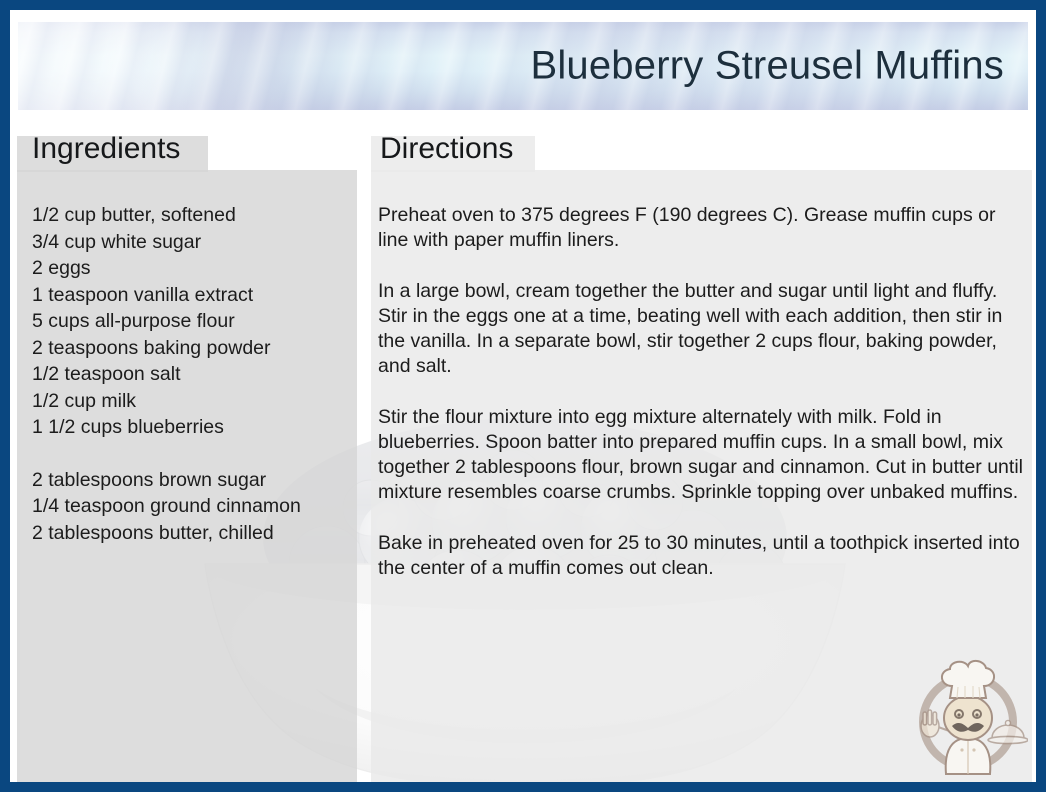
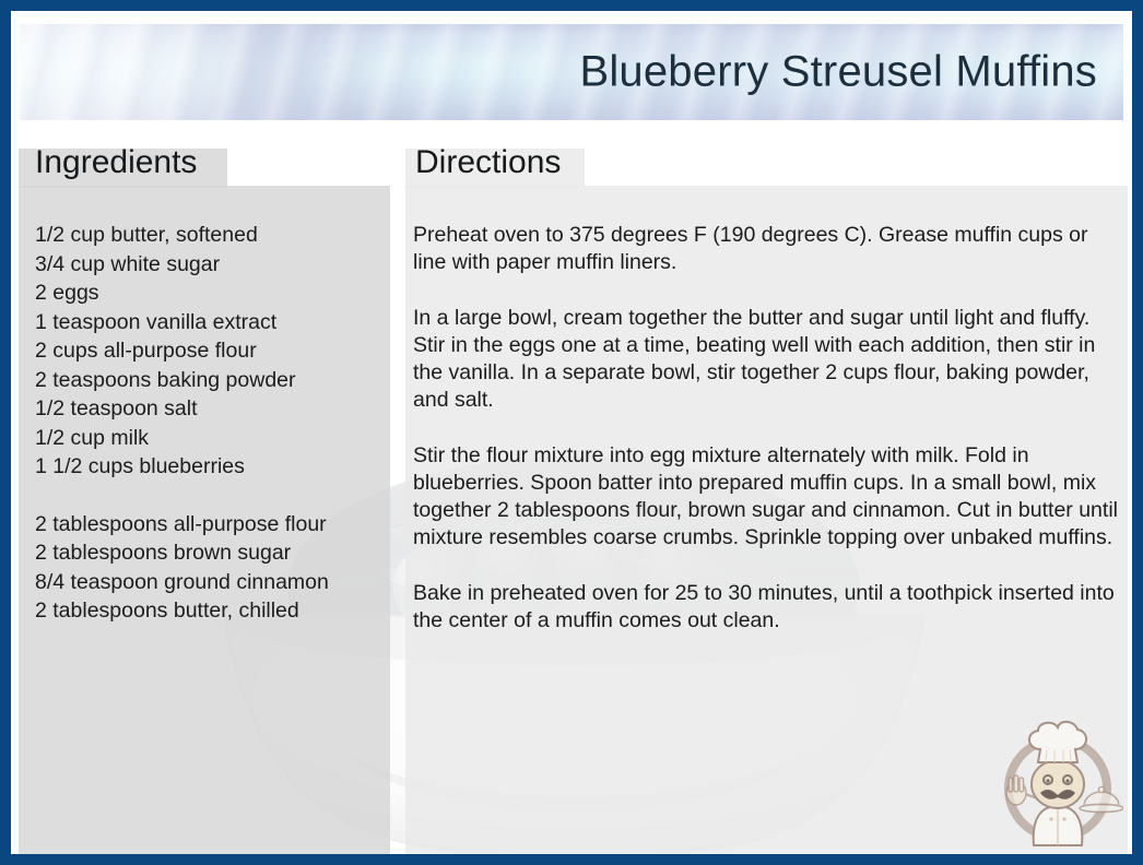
  Blueberry Streusel Muffins
  Ingredients
  1/2 cup butter, softened
  3/4 cup white sugar
  2 eggs
  1 teaspoon vanilla extract
- 5 cups all-purpose flour
+ 2 cups all-purpose flour
  2 teaspoons baking powder
  1/2 teaspoon salt
  1/2 cup milk
  1 1/2 cups blueberries
+ 2 tablespoons all-purpose flour
  2 tablespoons brown sugar
- 1/4 teaspoon ground cinnamon
+ 8/4 teaspoon ground cinnamon
  2 tablespoons butter, chilled
  Directions
  Preheat oven to 375 degrees F (190 degrees C). Grease muffin cups or line with paper muffin liners.
  In a large bowl, cream together the butter and sugar until light and fluffy. Stir in the eggs one at a time, beating well with each addition, then stir in the vanilla. In a separate bowl, stir together 2 cups flour, baking powder, and salt.
  Stir the flour mixture into egg mixture alternately with milk. Fold in blueberries. Spoon batter into prepared muffin cups. In a small bowl, mix together 2 tablespoons flour, brown sugar and cinnamon. Cut in butter until mixture resembles coarse crumbs. Sprinkle topping over unbaked muffins.
  Bake in preheated oven for 25 to 30 minutes, until a toothpick inserted into the center of a muffin comes out clean.
